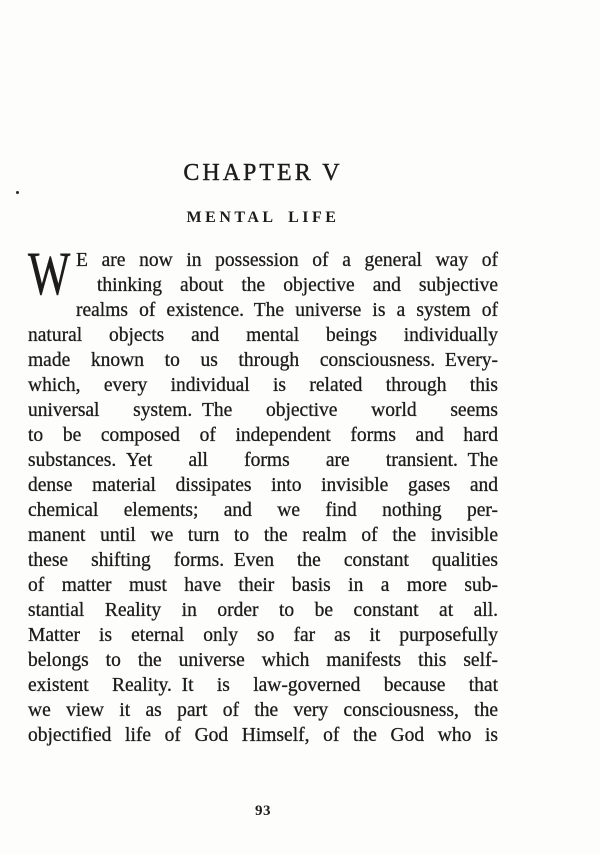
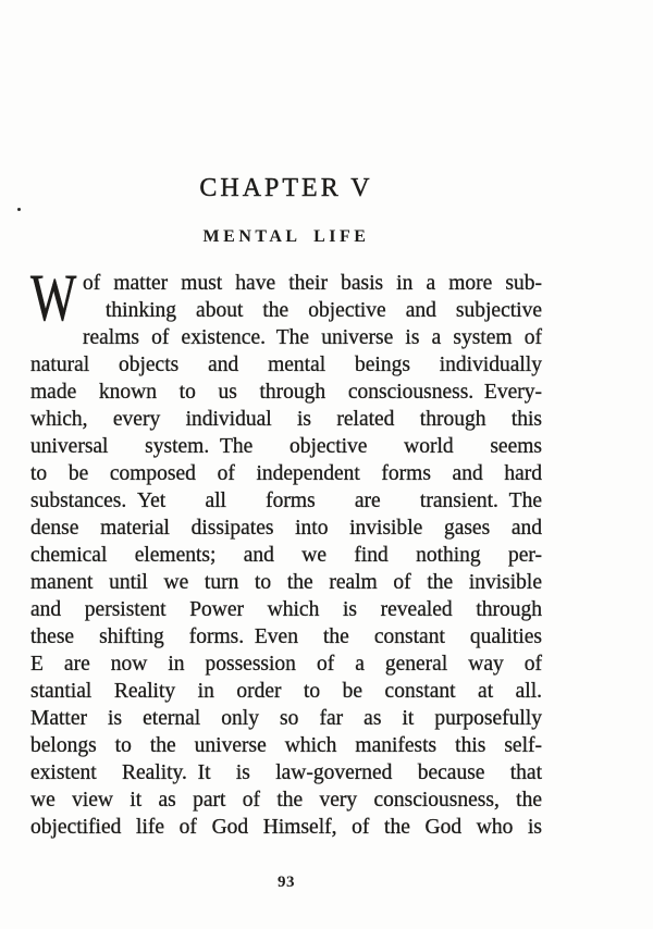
  CHAPTER V
  MENTAL LIFE
  W
- E are now in possession of a general way of
+ of matter must have their basis in a more sub-
  thinking about the objective and subjective
  realms of existence. The universe is a system of
  natural objects and mental beings individually
  made known to us through consciousness. Every-
  which, every individual is related through this
  universal system. The objective world seems
  to be composed of independent forms and hard
  substances. Yet all forms are transient. The
  dense material dissipates into invisible gases and
  chemical elements; and we find nothing per-
  manent until we turn to the realm of the invisible
+ and persistent Power which is revealed through
  these shifting forms. Even the constant qualities
- of matter must have their basis in a more sub-
+ E are now in possession of a general way of
  stantial Reality in order to be constant at all.
  Matter is eternal only so far as it purposefully
  belongs to the universe which manifests this self-
  existent Reality. It is law-governed because that
  we view it as part of the very consciousness, the
  objectified life of God Himself, of the God who is
  93
